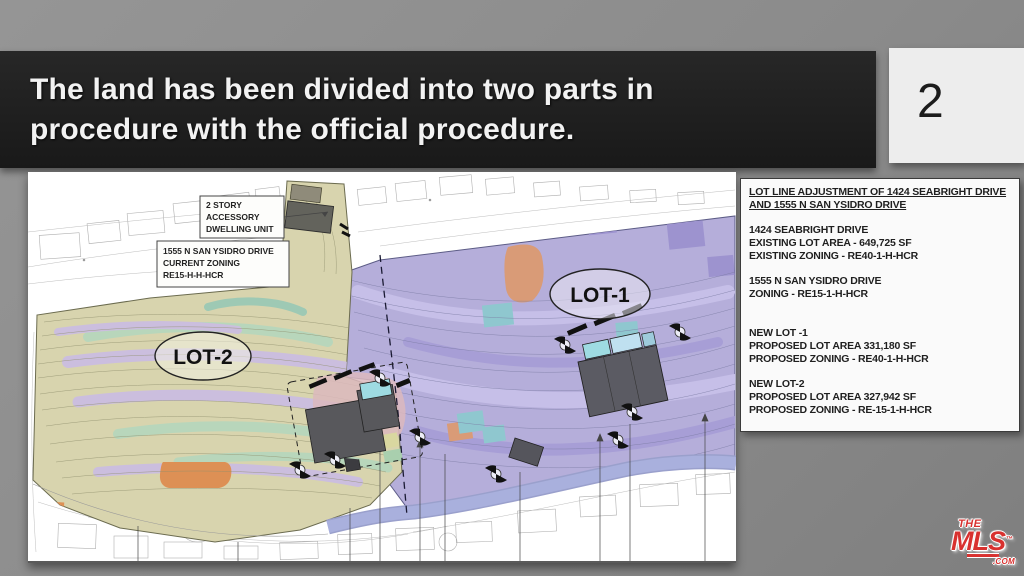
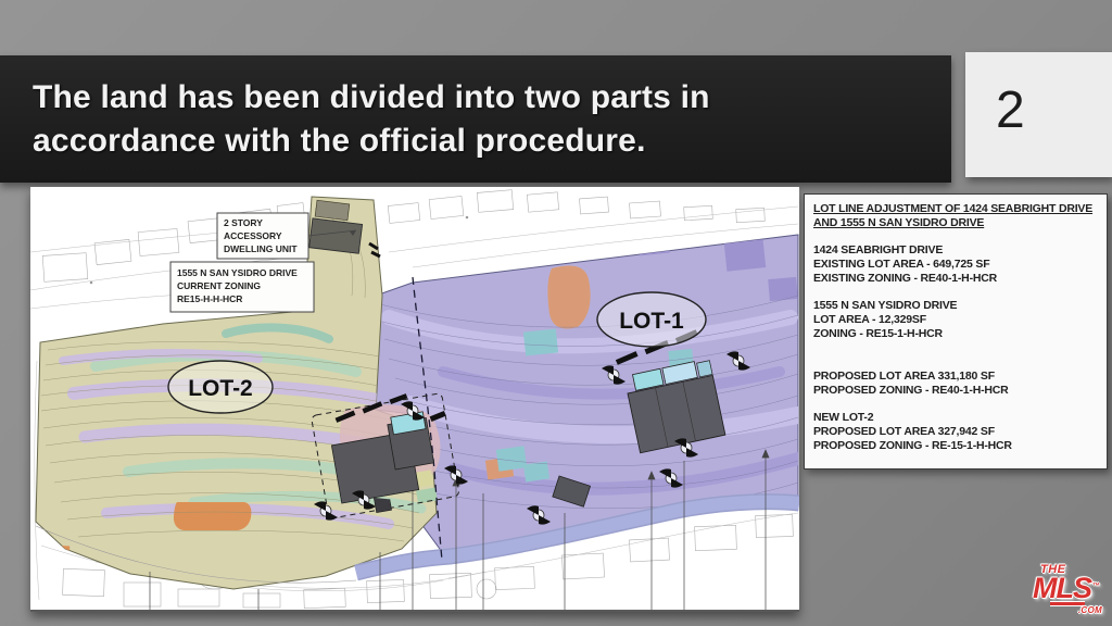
  The land has been divided into two parts in
- procedure with the official procedure.
+ accordance with the official procedure.
  2
  LOT-2
  LOT-1
  2 STORY
  ACCESSORY
  DWELLING UNIT
  1555 N SAN YSIDRO DRIVE
  CURRENT ZONING
  RE15-H-H-HCR
  LOT LINE ADJUSTMENT OF 1424 SEABRIGHT DRIVE
  AND 1555 N SAN YSIDRO DRIVE
  1424 SEABRIGHT DRIVE
  EXISTING LOT AREA - 649,725 SF
  EXISTING ZONING - RE40-1-H-HCR
  1555 N SAN YSIDRO DRIVE
+ LOT AREA - 12,329SF
  ZONING - RE15-1-H-HCR
- NEW LOT -1
  PROPOSED LOT AREA 331,180 SF
  PROPOSED ZONING - RE40-1-H-HCR
  NEW LOT-2
  PROPOSED LOT AREA 327,942 SF
  PROPOSED ZONING - RE-15-1-H-HCR
  THE
  MLS
  .COM
